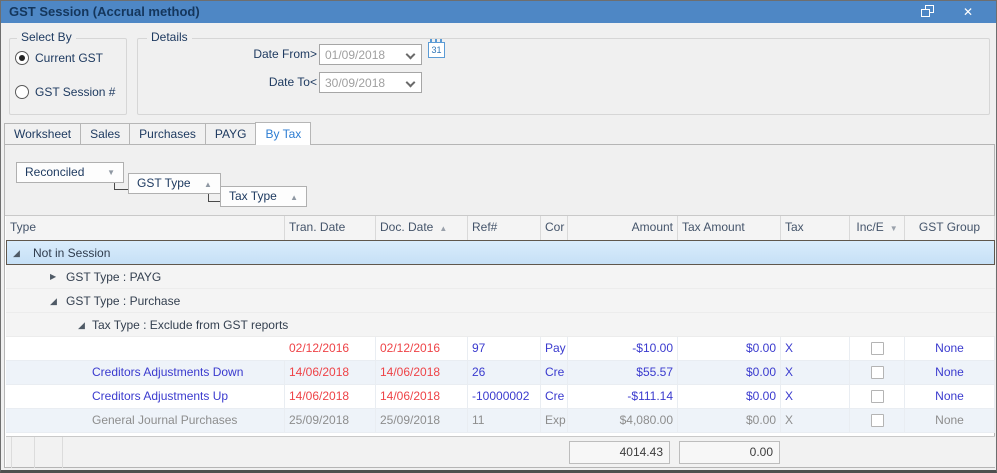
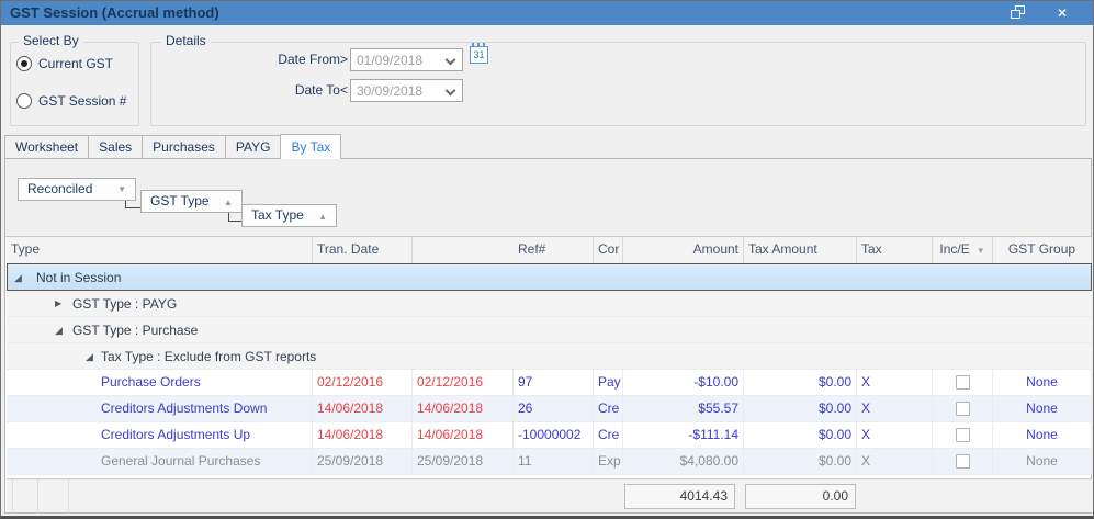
  GST Session (Accrual method)
  ✕
  Select By
  Current GST
  GST Session #
  Details
  Date From>
  01/09/2018
  31
  Date To<
  30/09/2018
  Worksheet
  Sales
  Purchases
  PAYG
  By Tax
  Reconciled
  ▼
  GST Type ▲
  Tax Type ▲
  Type
  Tran. Date
- Doc. Date ▲
  Ref#
  Cor
  Amount
  Tax Amount
  Tax
  Inc/E ▼
  GST Group
  ◢
  Not in Session
  ▶
  GST Type : PAYG
  ◢
  GST Type : Purchase
  ◢
  Tax Type : Exclude from GST reports
+ Purchase Orders
  02/12/2016
  02/12/2016
  97
  Pay
  -$10.00
  $0.00
  X
  None
  Creditors Adjustments Down
  14/06/2018
  14/06/2018
  26
  Cre
  $55.57
  $0.00
  X
  None
  Creditors Adjustments Up
  14/06/2018
  14/06/2018
  -10000002
  Cre
  -$111.14
  $0.00
  X
  None
  General Journal Purchases
  25/09/2018
  25/09/2018
  11
  Exp
  $4,080.00
  $0.00
  X
  None
  4014.43
  0.00
